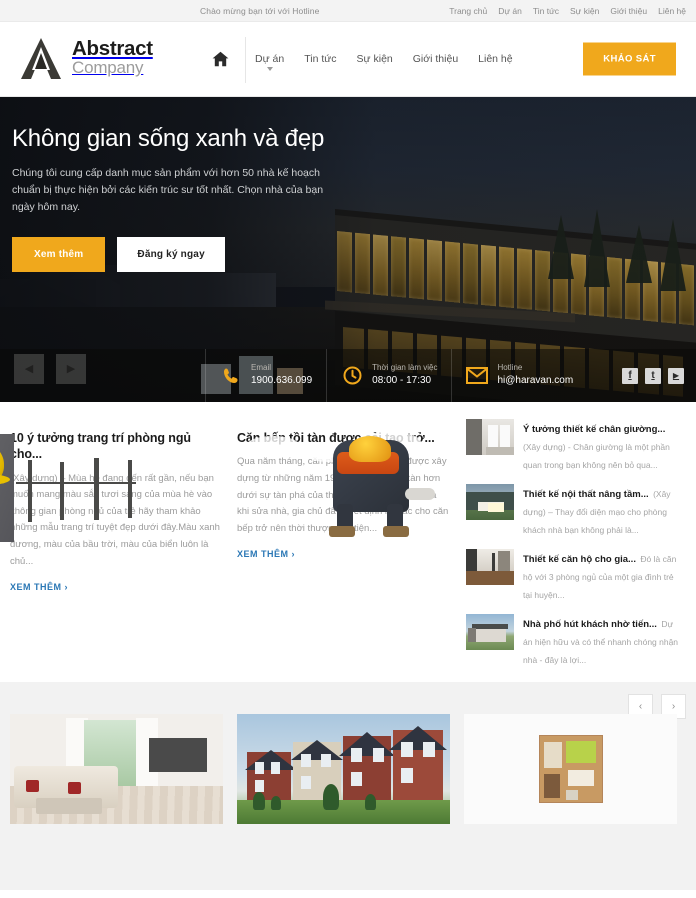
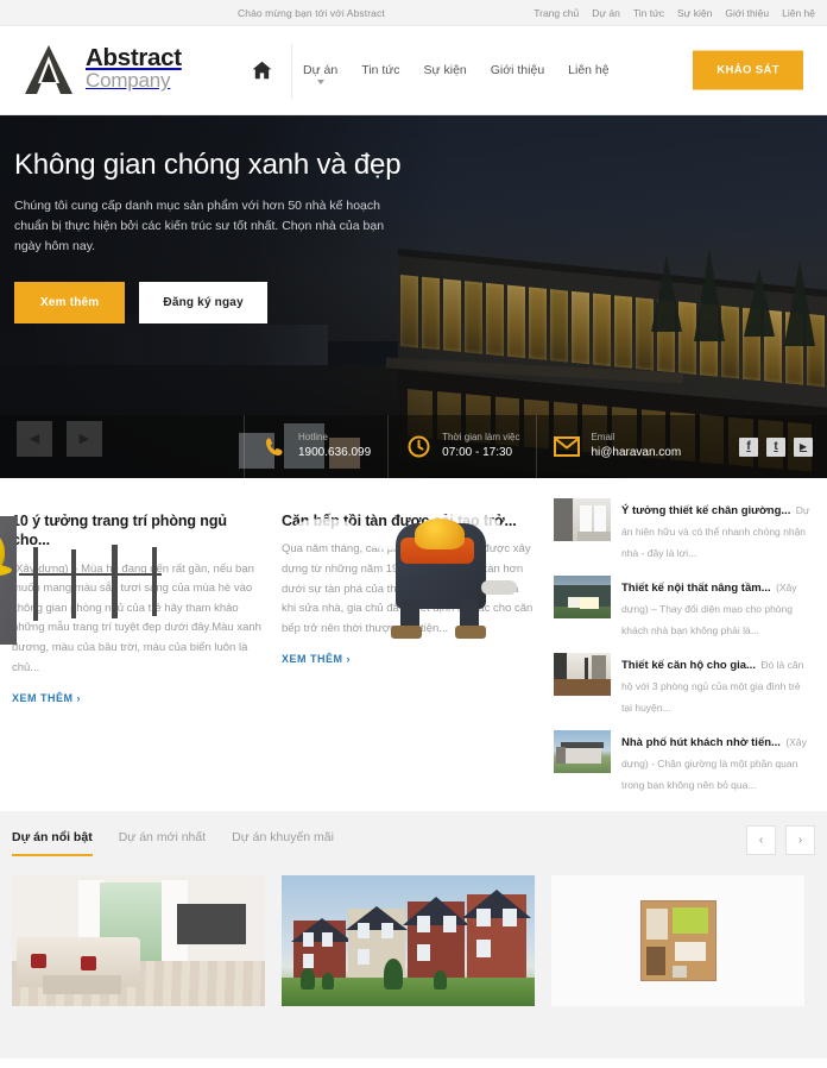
- Chào mừng bạn tới với Hotline
+ Chào mừng bạn tới với Abstract
  Trang chủ
  Dự án
  Tin tức
  Sự kiện
  Giới thiệu
  Liên hệ
  Abstract
  Company
  Dự án
  Tin tức
  Sự kiện
  Giới thiệu
  Liên hệ
  KHẢO SÁT
- Không gian sống xanh và đẹp
+ Không gian chóng xanh và đẹp
  Chúng tôi cung cấp danh mục sản phẩm với hơn 50 nhà kế hoạch chuẩn bị thực hiện bởi các kiến trúc sư tốt nhất. Chọn nhà của bạn ngày hôm nay.
  Xem thêm
  Đăng ký ngay
  ▶
- Email
+ Hotline
  1900.636.099
  Thời gian làm việc
- 08:00 - 17:30
+ 07:00 - 17:30
- Hotline
+ Email
  hi@haravan.com
  f
  t
  ▶
  0 ý tưởng trang trí phòng ngủ ho...
  Xâ dựng) Mùa h đangến rất gần, nếu bạn uố mang màu sắ tươi sng của mùa hè vào hôg gianhòng nủ của tẻ hãy tham khảo hững mẫu trang trí tuyệt đẹp dưới đây.Màu xanh dương, màu của bầu trời, màu của biển luôn là chủ...
  XEM THÊM ›
  Căn bếp tồi tàn đượ tạo trở...
  XEM THÊM ›
- Ý tưởng thiết kế chân giường... (Xây dựng) - Chân giường là một phần quan trong bạn không nên bỏ qua...
+ Ý tưởng thiết kế chân giường... Dự án hiện hữu và có thể nhanh chóng nhận nhà - đây là lợi...
  Thiết kế nội thất nâng tầm... (Xây dựng) – Thay đổi diện mạo cho phòng khách nhà bạn không phải là...
  Thiết kế căn hộ cho gia... Đó là căn hộ với 3 phòng ngủ của một gia đình trẻ tại huyện...
- Nhà phố hút khách nhờ tiến... Dự án hiện hữu và có thể nhanh chóng nhận nhà - đây là lợi...
+ Nhà phố hút khách nhờ tiến... (Xây dựng) - Chân giường là một phần quan trong bạn không nên bỏ qua...
+ Dự án nổi bật
+ Dự án mới nhất
+ Dự án khuyến mãi
  ‹
  ›
